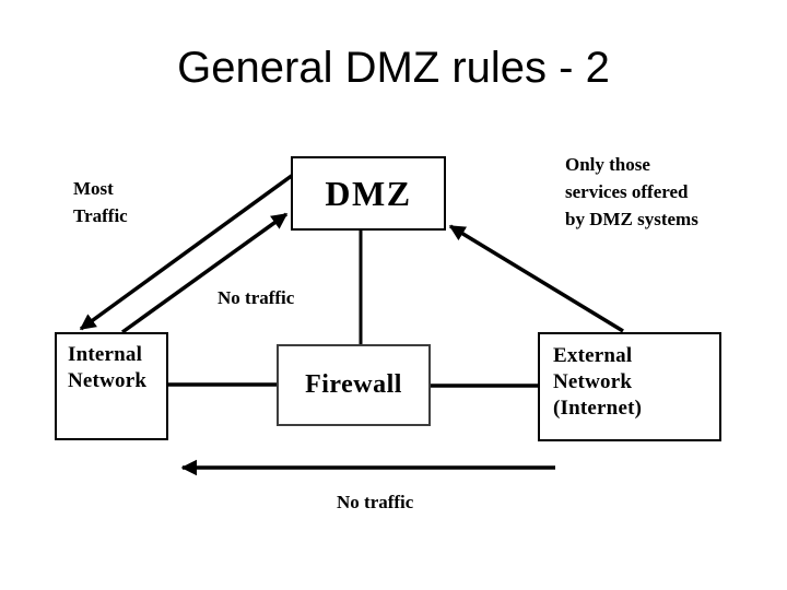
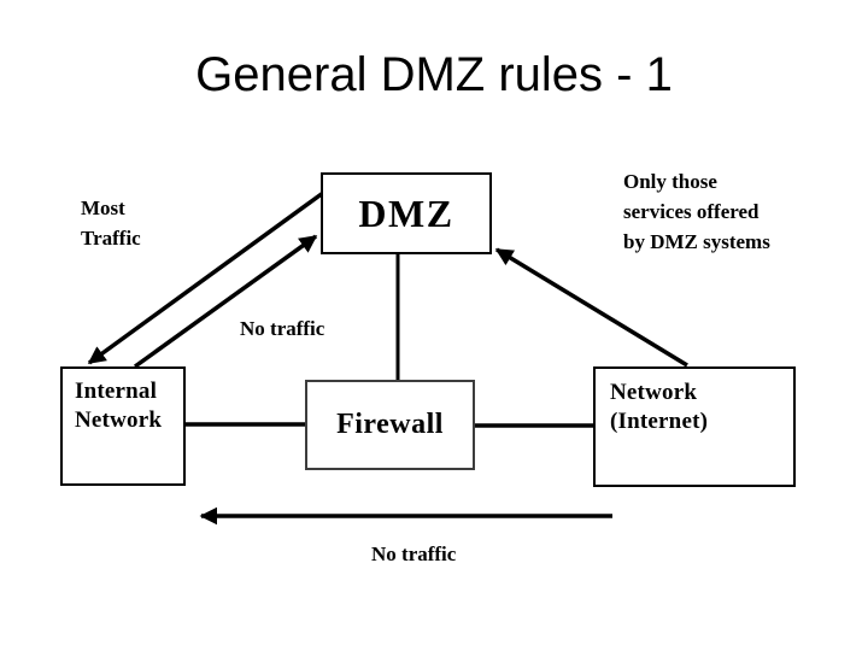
- General DMZ rules - 2
+ General DMZ rules - 1
  DMZ
  Internal
  Network
  Firewall
- External
  Network
  (Internet)
  Most
  Traffic
  Only those
  services offered
  by DMZ systems
  No traffic
  No traffic
